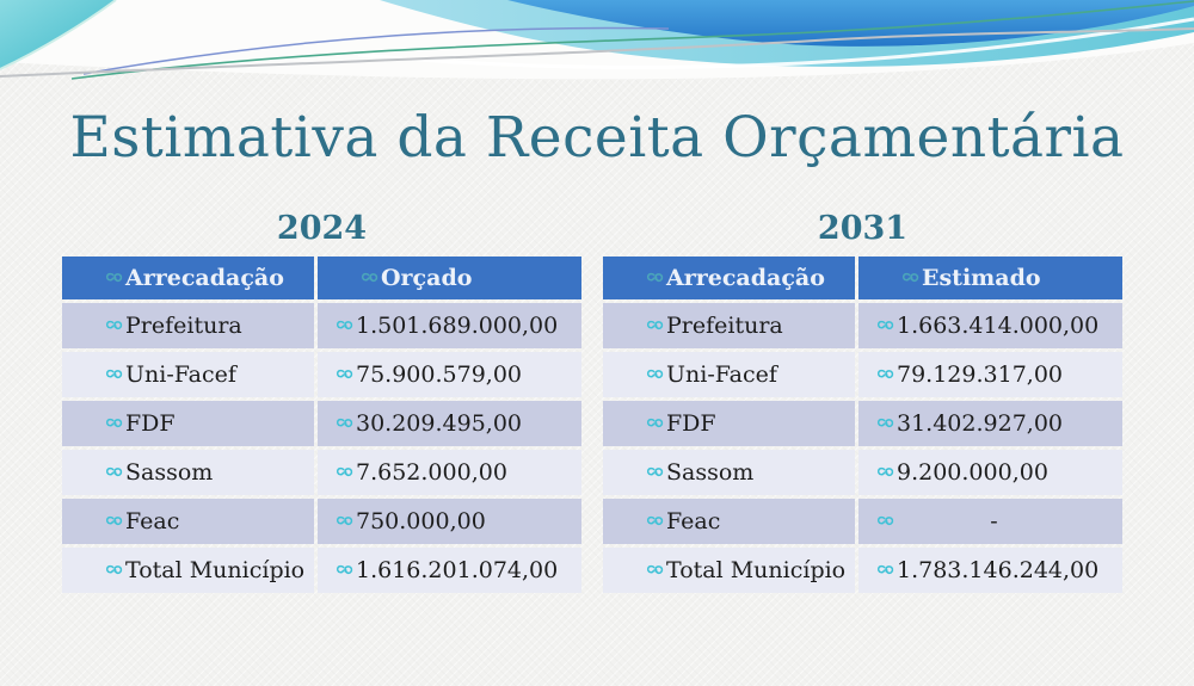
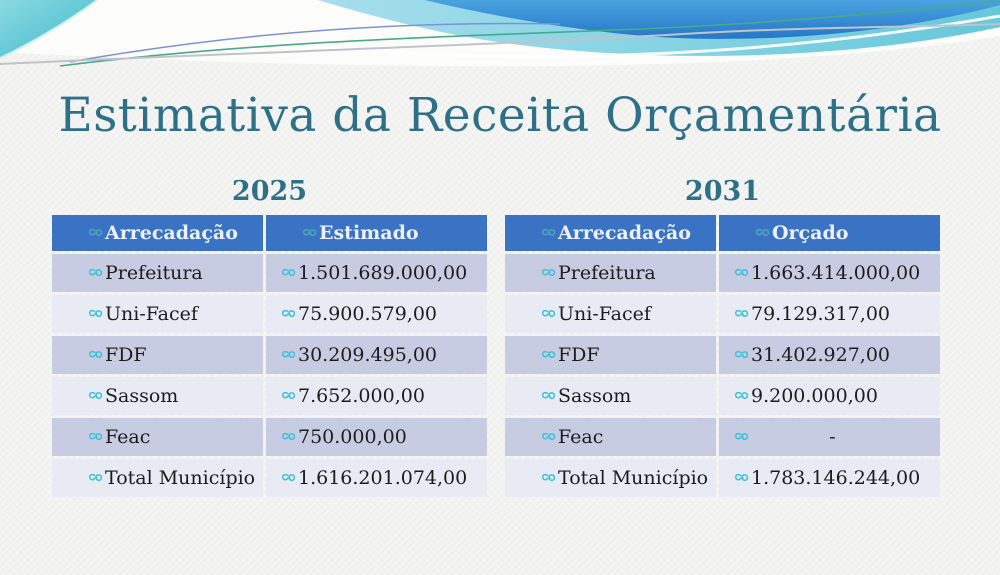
  Estimativa da Receita Orçamentária
- 2024
+ 2025
  Arrecadação
- Orçado
+ Estimado
  Prefeitura
  1.501.689.000,00
  Uni-Facef
  75.900.579,00
  FDF
  30.209.495,00
  Sassom
  7.652.000,00
  Feac
  750.000,00
  Total Município
  1.616.201.074,00
  2031
  Arrecadação
- Estimado
+ Orçado
  Prefeitura
  1.663.414.000,00
  Uni-Facef
  79.129.317,00
  FDF
  31.402.927,00
  Sassom
  9.200.000,00
  Feac
  -
  Total Município
  1.783.146.244,00
